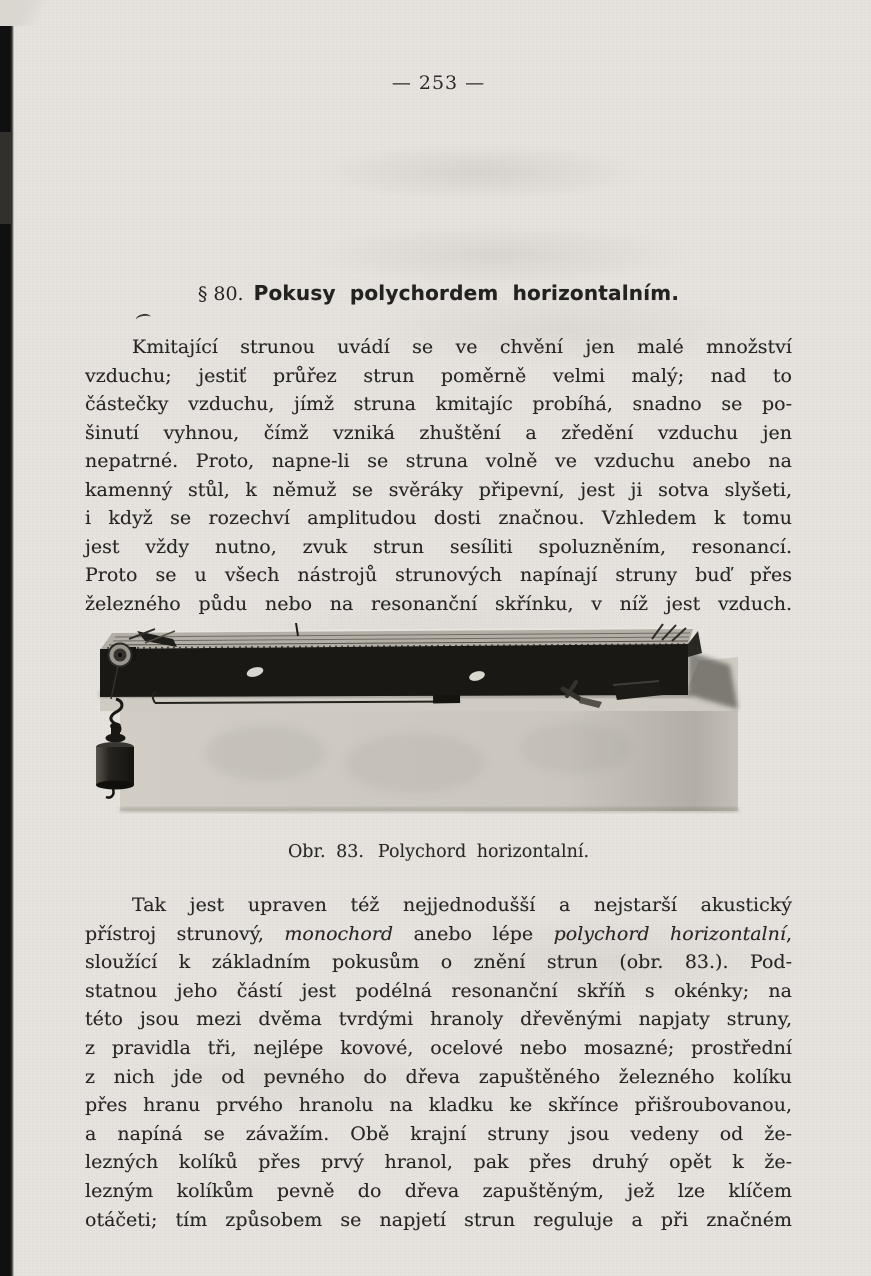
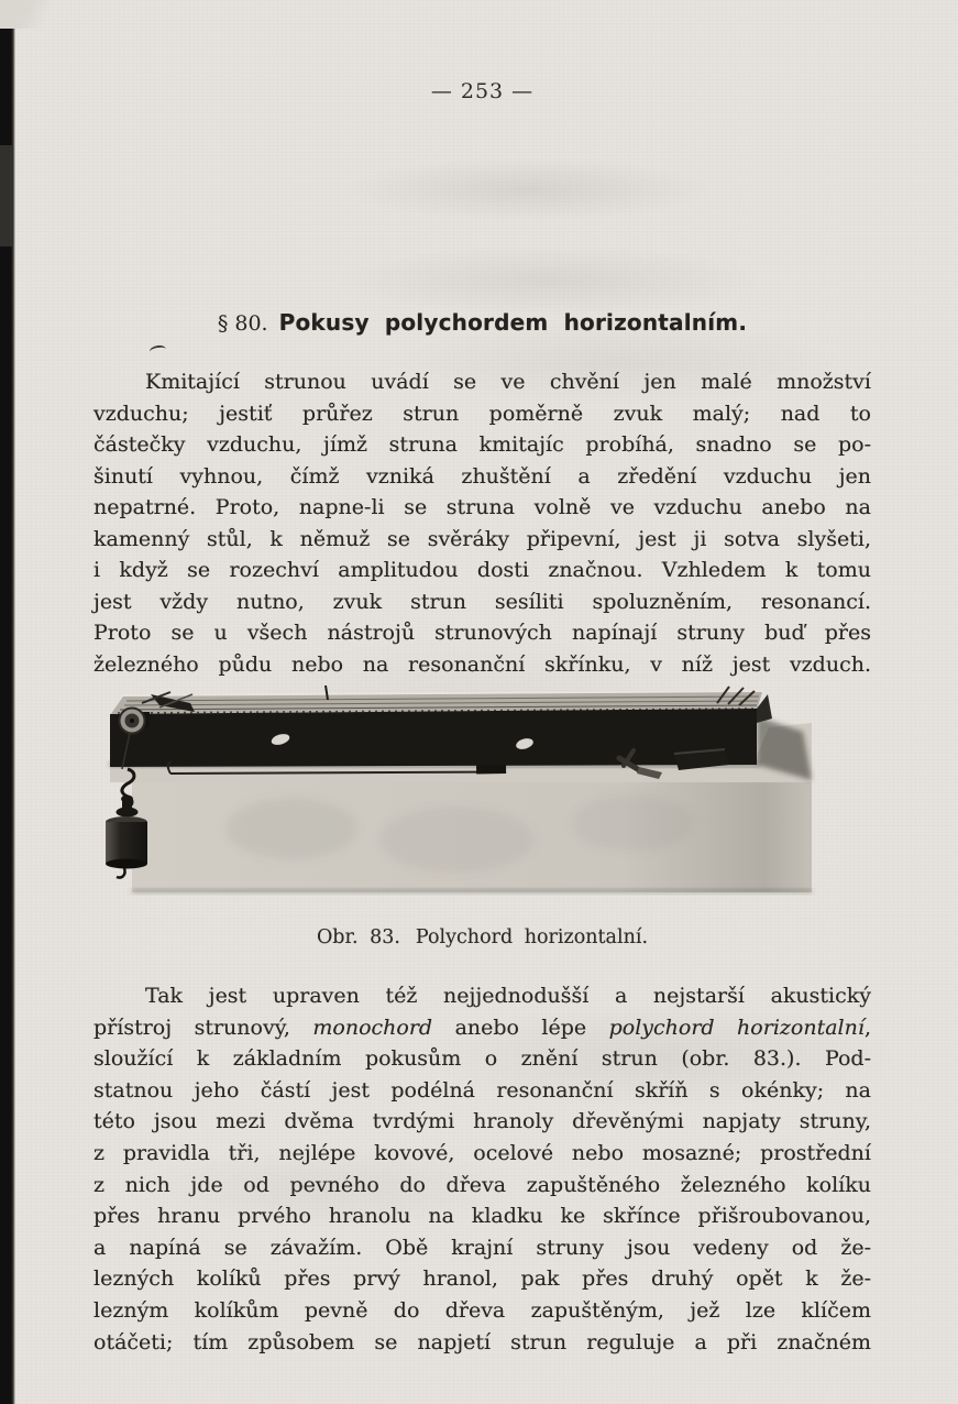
  — 253 —
  § 80. Pokusy polychordem horizontalním.
  Kmitající strunou uvádí se ve chvění jen malé množství
- vzduchu; jestiť průřez strun poměrně velmi malý; nad to
+ vzduchu; jestiť průřez strun poměrně zvuk malý; nad to
  částečky vzduchu, jímž struna kmitajíc probíhá, snadno se po-
  šinutí vyhnou, čímž vzniká zhuštění a zředění vzduchu jen
  nepatrné. Proto, napne-li se struna volně ve vzduchu anebo na
  kamenný stůl, k němuž se svěráky připevní, jest ji sotva slyšeti,
  i když se rozechví amplitudou dosti značnou. Vzhledem k tomu
  jest vždy nutno, zvuk strun sesíliti spoluzněním, resonancí.
  Proto se u všech nástrojů strunových napínají struny buď přes
  železného půdu nebo na resonanční skřínku, v níž jest vzduch.
  Obr. 83. Polychord horizontalní.
  Tak jest upraven též nejjednodušší a nejstarší akustický
  přístroj strunový, monochord anebo lépe polychord horizontalní,
  sloužící k základním pokusům o znění strun (obr. 83.). Pod-
  statnou jeho částí jest podélná resonanční skříň s okénky; na
  této jsou mezi dvěma tvrdými hranoly dřevěnými napjaty struny,
  z pravidla tři, nejlépe kovové, ocelové nebo mosazné; prostřední
  z nich jde od pevného do dřeva zapuštěného železného kolíku
  přes hranu prvého hranolu na kladku ke skřínce přišroubovanou,
  a napíná se závažím. Obě krajní struny jsou vedeny od že-
  lezných kolíků přes prvý hranol, pak přes druhý opět k že-
  lezným kolíkům pevně do dřeva zapuštěným, jež lze klíčem
  otáčeti; tím způsobem se napjetí strun reguluje a při značném
